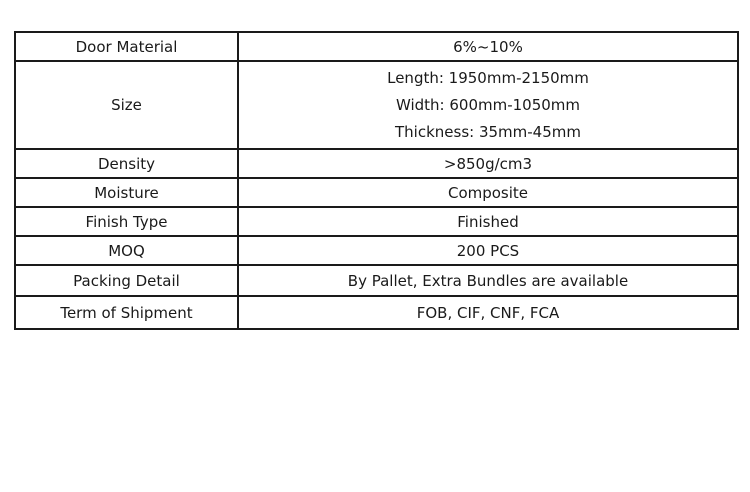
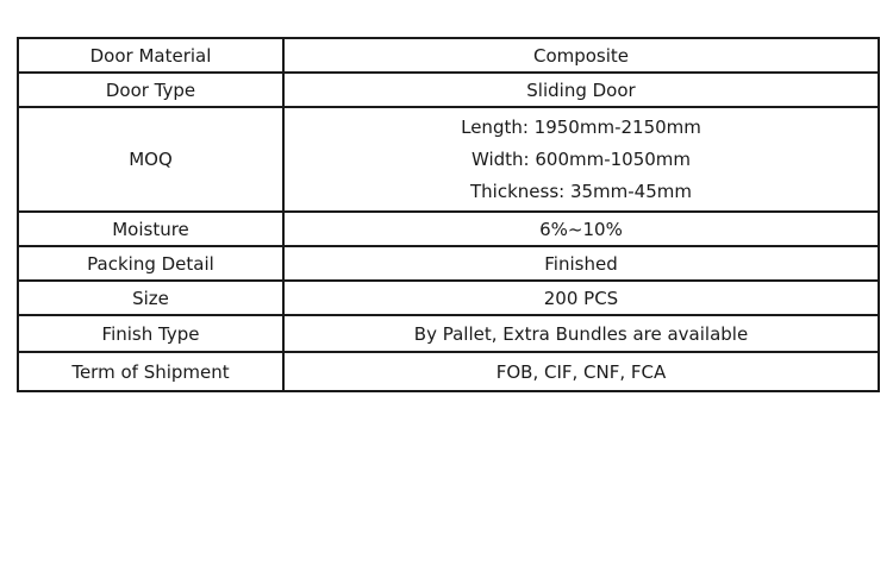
- Door Material	6%~10%
+ Door Material	Composite
+ Door Type	Sliding Door
- Size	Length: 1950mm-2150mm Width: 600mm-1050mm Thickness: 35mm-45mm
+ MOQ	Length: 1950mm-2150mm Width: 600mm-1050mm Thickness: 35mm-45mm
- Density	>850g/cm3
- Moisture	Composite
+ Moisture	6%~10%
- Finish Type	Finished
+ Packing Detail	Finished
- MOQ	200 PCS
+ Size	200 PCS
- Packing Detail	By Pallet, Extra Bundles are available
+ Finish Type	By Pallet, Extra Bundles are available
  Term of Shipment	FOB, CIF, CNF, FCA
